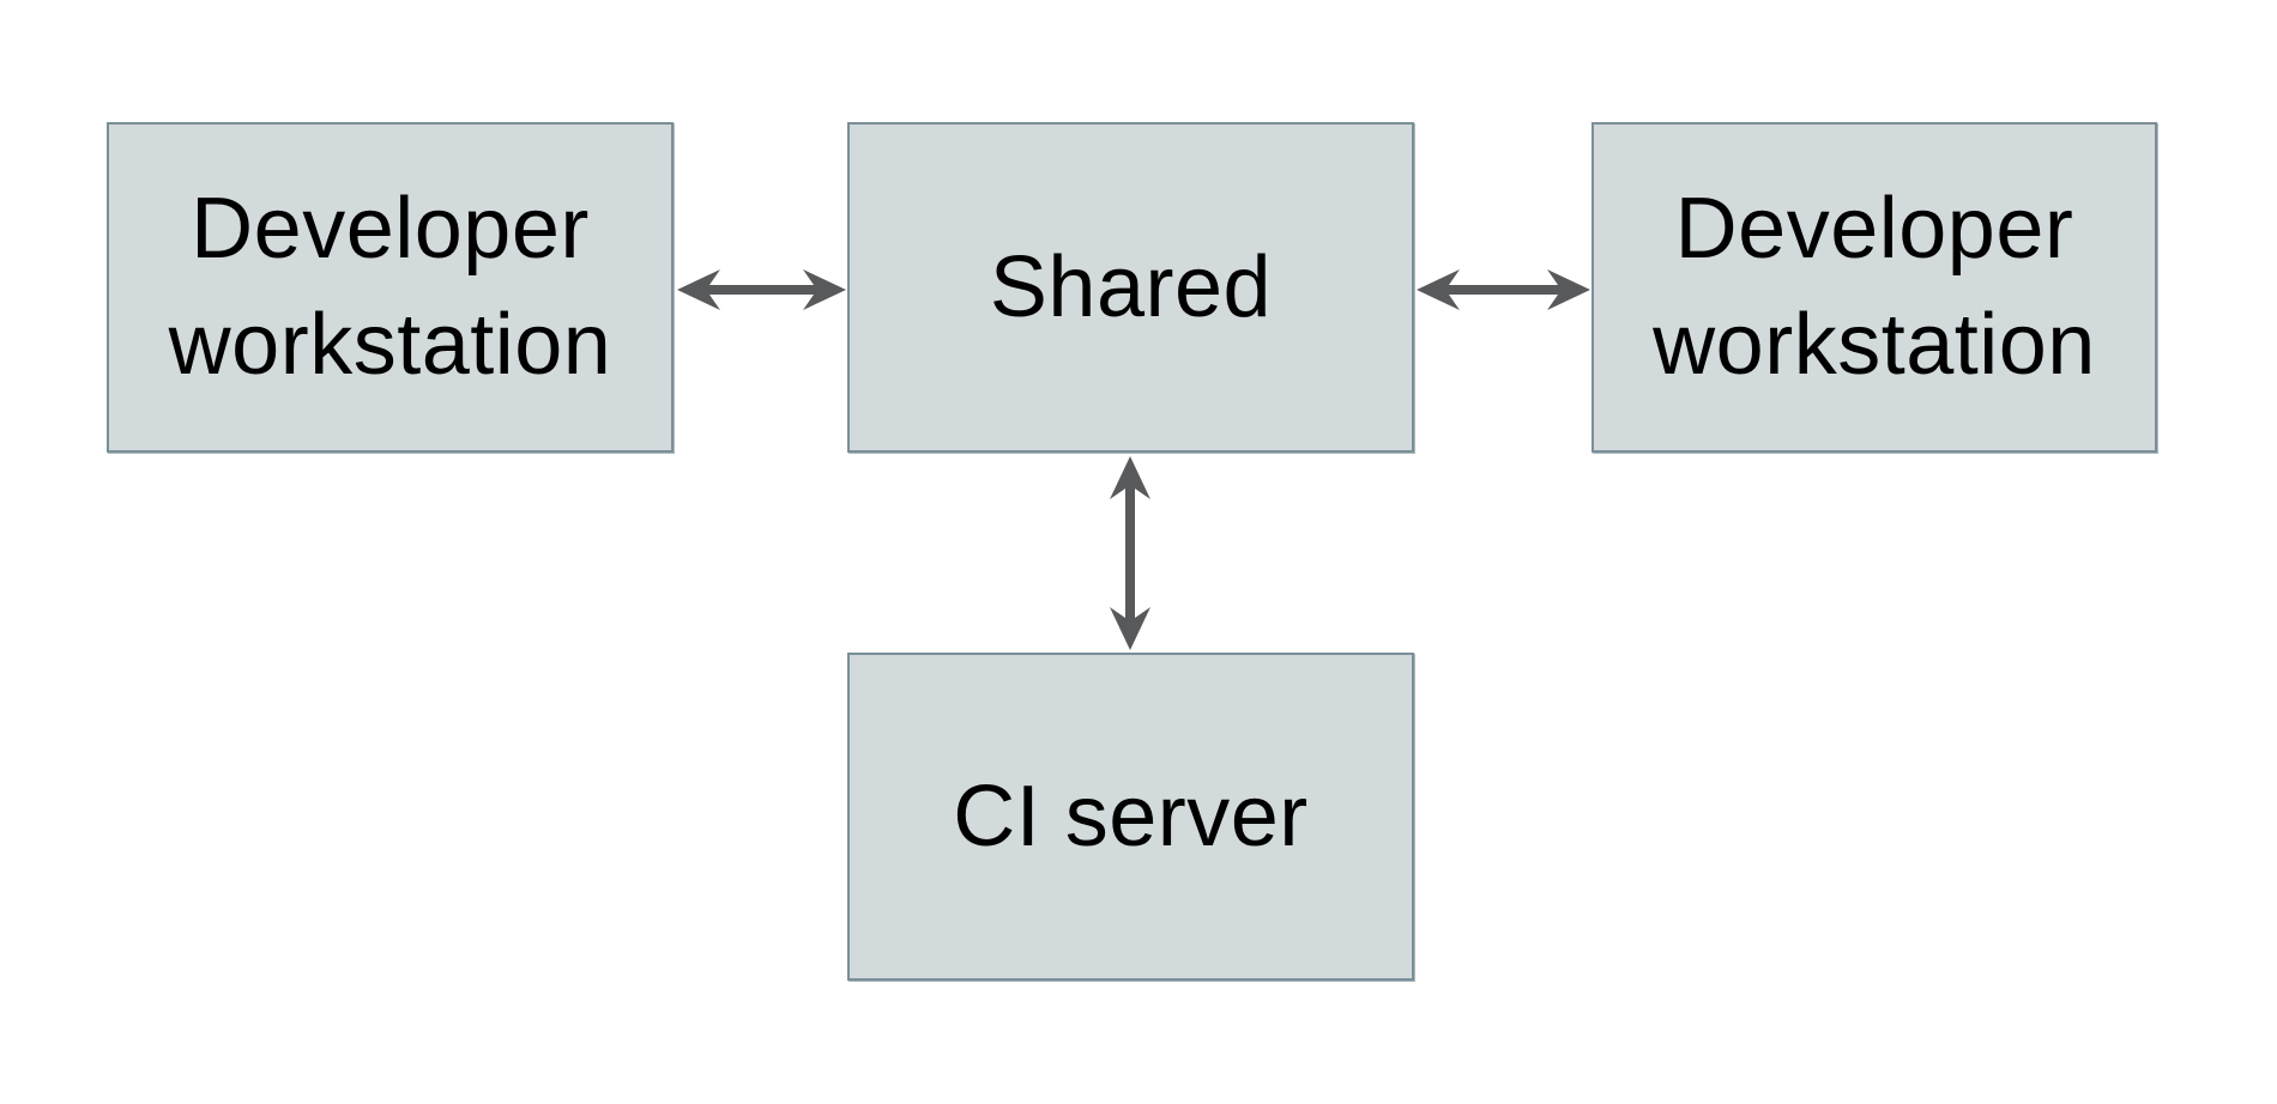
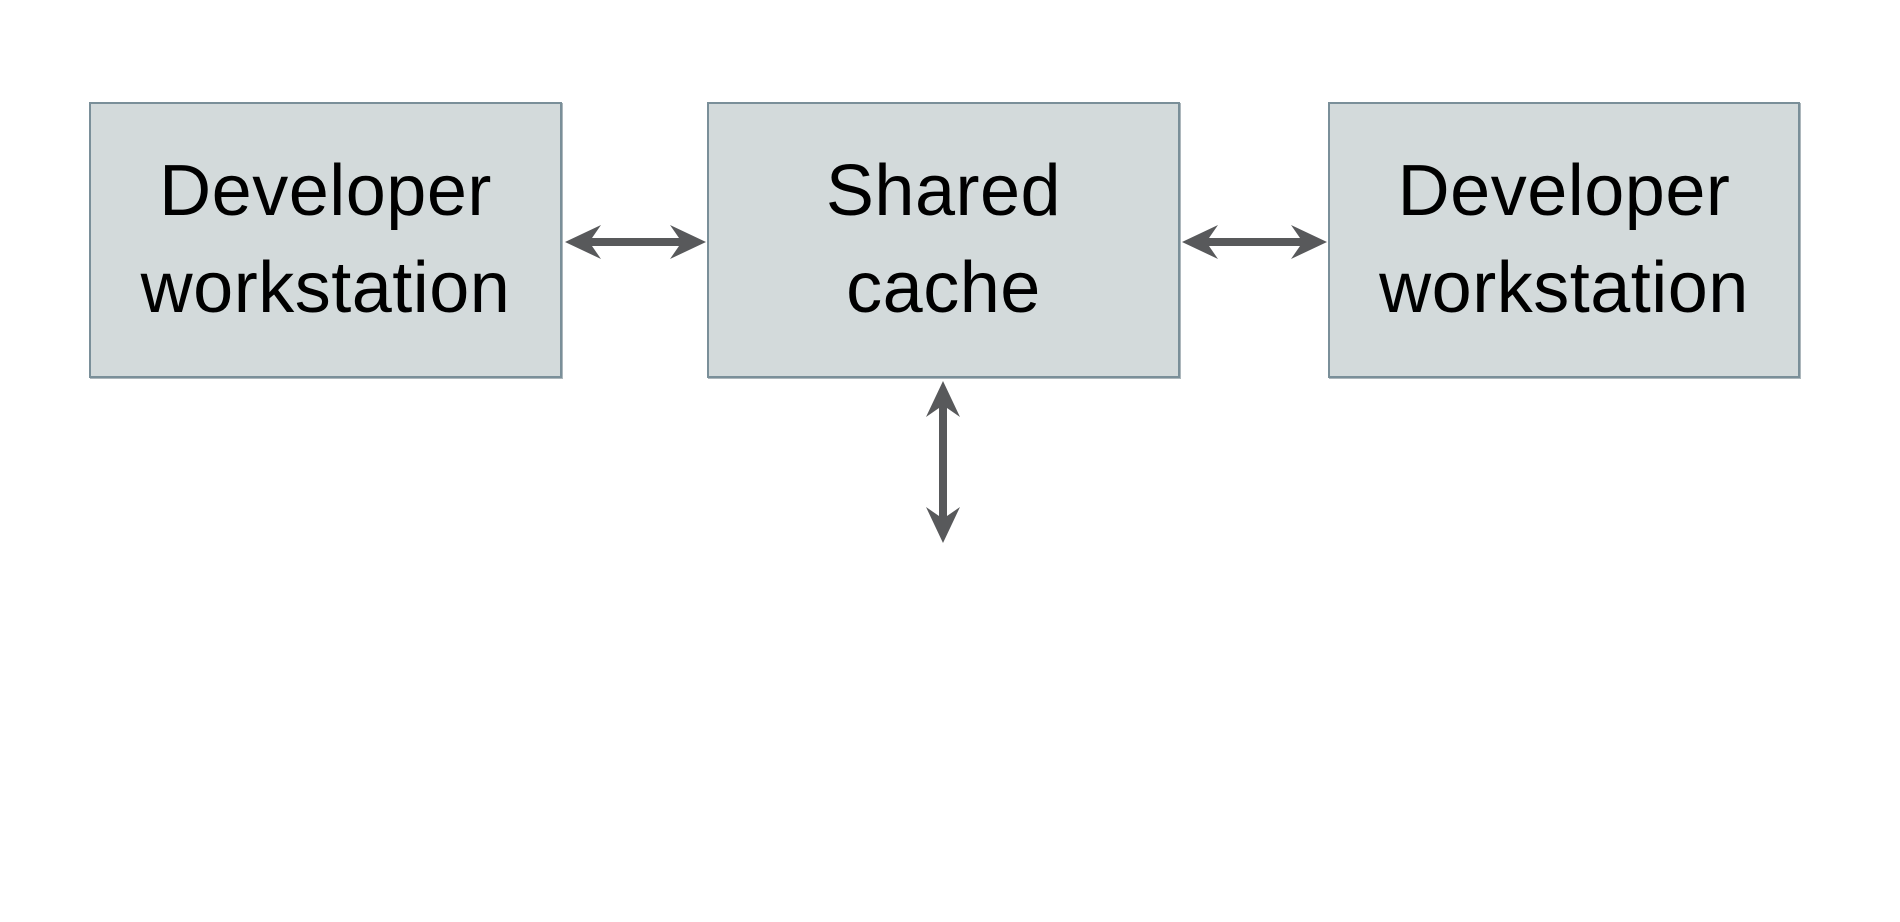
  Developer
  workstation
  Shared
+ cache
  Developer
  workstation
- CI server
